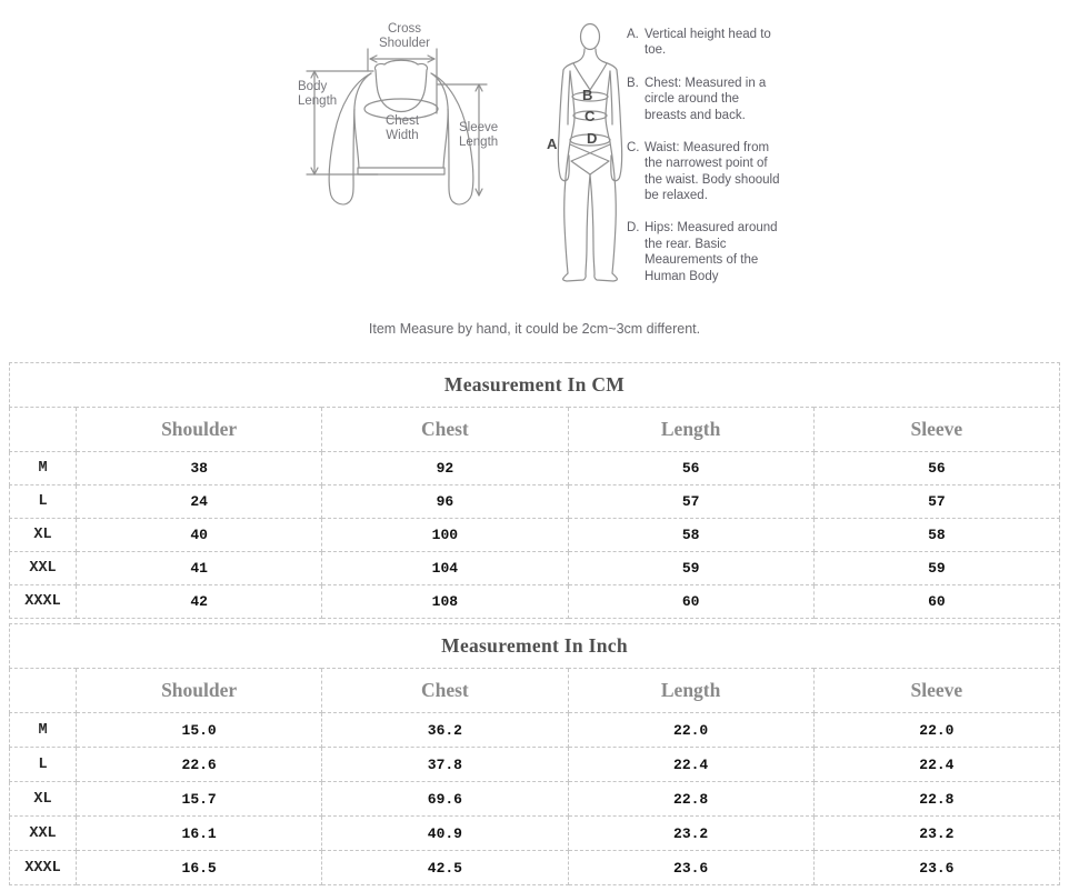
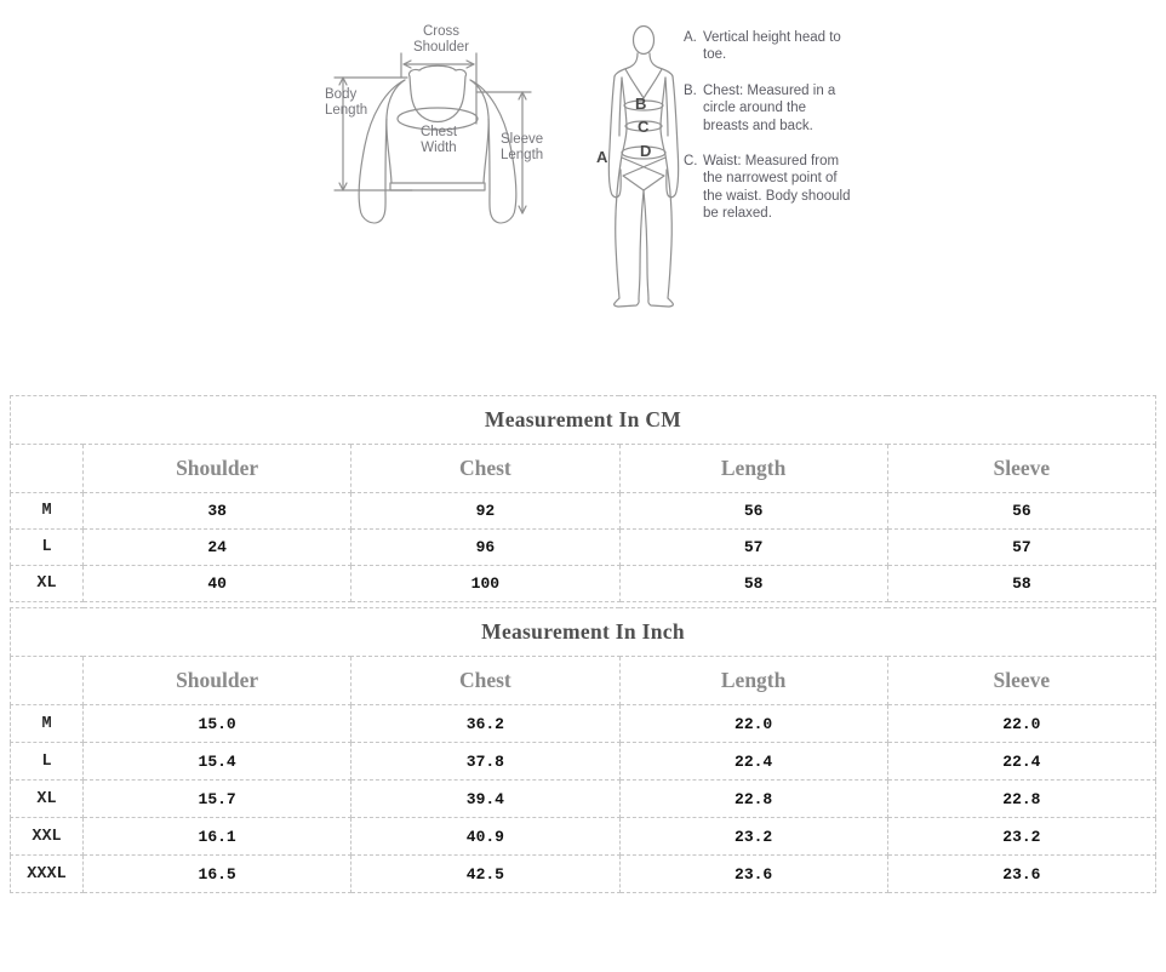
  Cross Shoulder
  Body Length
  Chest Width
  Sleeve Length
  A
  B
  C
  D
  A.
  Vertical height head to toe.
  B.
  Chest: Measured in a circle around the breasts and back.
  C.
  Waist: Measured from the narrowest point of the waist. Body shoould be relaxed.
- D.
- Hips: Measured around the rear. Basic Meaurements of the Human Body
- Item Measure by hand, it could be 2cm~3cm different.
  Measurement In CM
  	Shoulder	Chest	Length	Sleeve
  M	38	92	56	56
  L	24	96	57	57
  XL	40	100	58	58
- XXL	41	104	59	59
- XXXL	42	108	60	60
  Measurement In Inch
  	Shoulder	Chest	Length	Sleeve
  M	15.0	36.2	22.0	22.0
- L	22.6	37.8	22.4	22.4
+ L	15.4	37.8	22.4	22.4
- XL	15.7	69.6	22.8	22.8
+ XL	15.7	39.4	22.8	22.8
  XXL	16.1	40.9	23.2	23.2
  XXXL	16.5	42.5	23.6	23.6
